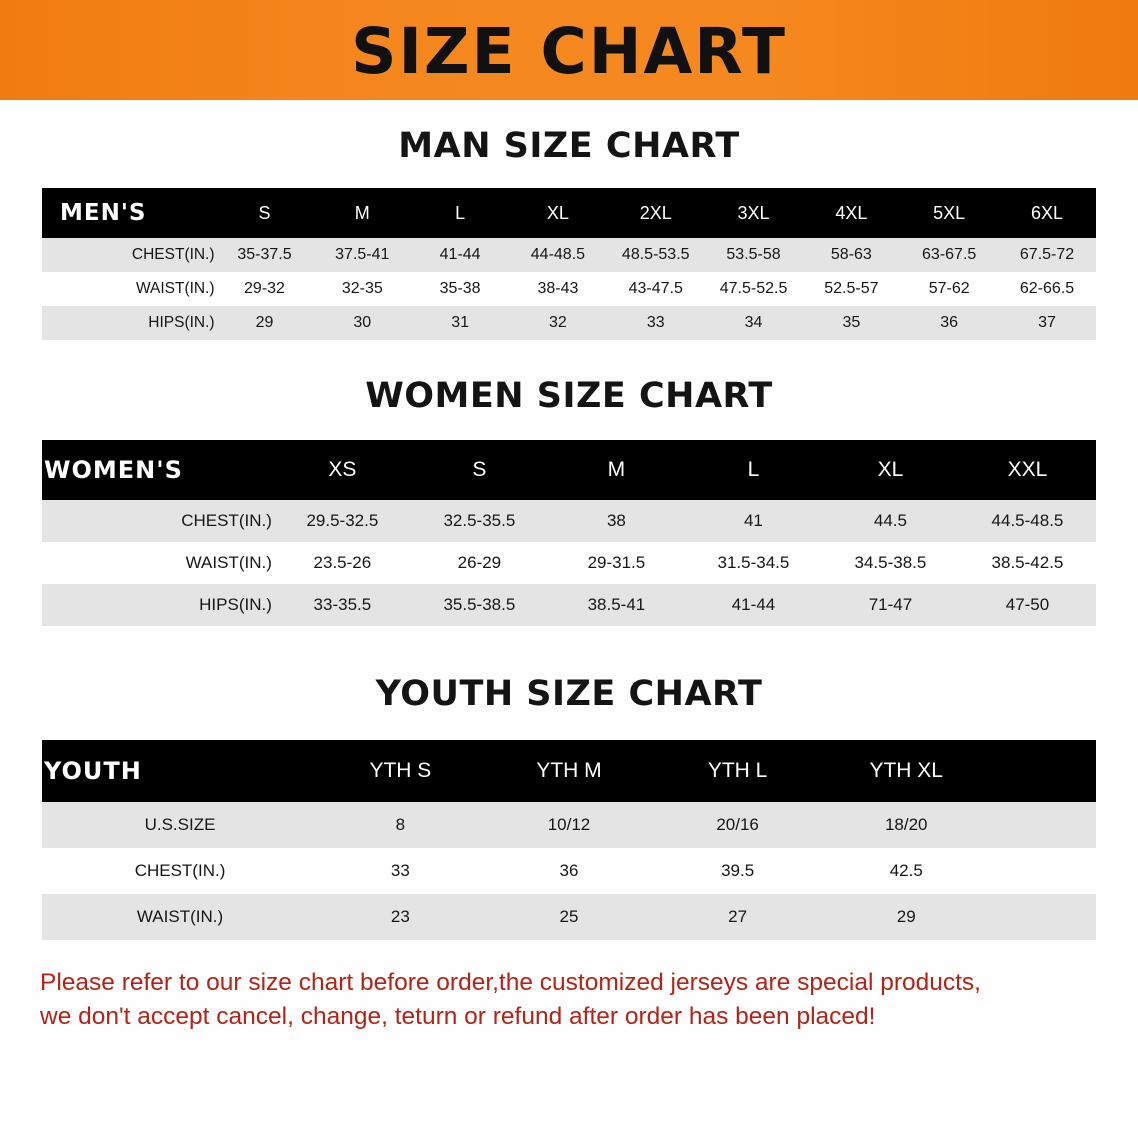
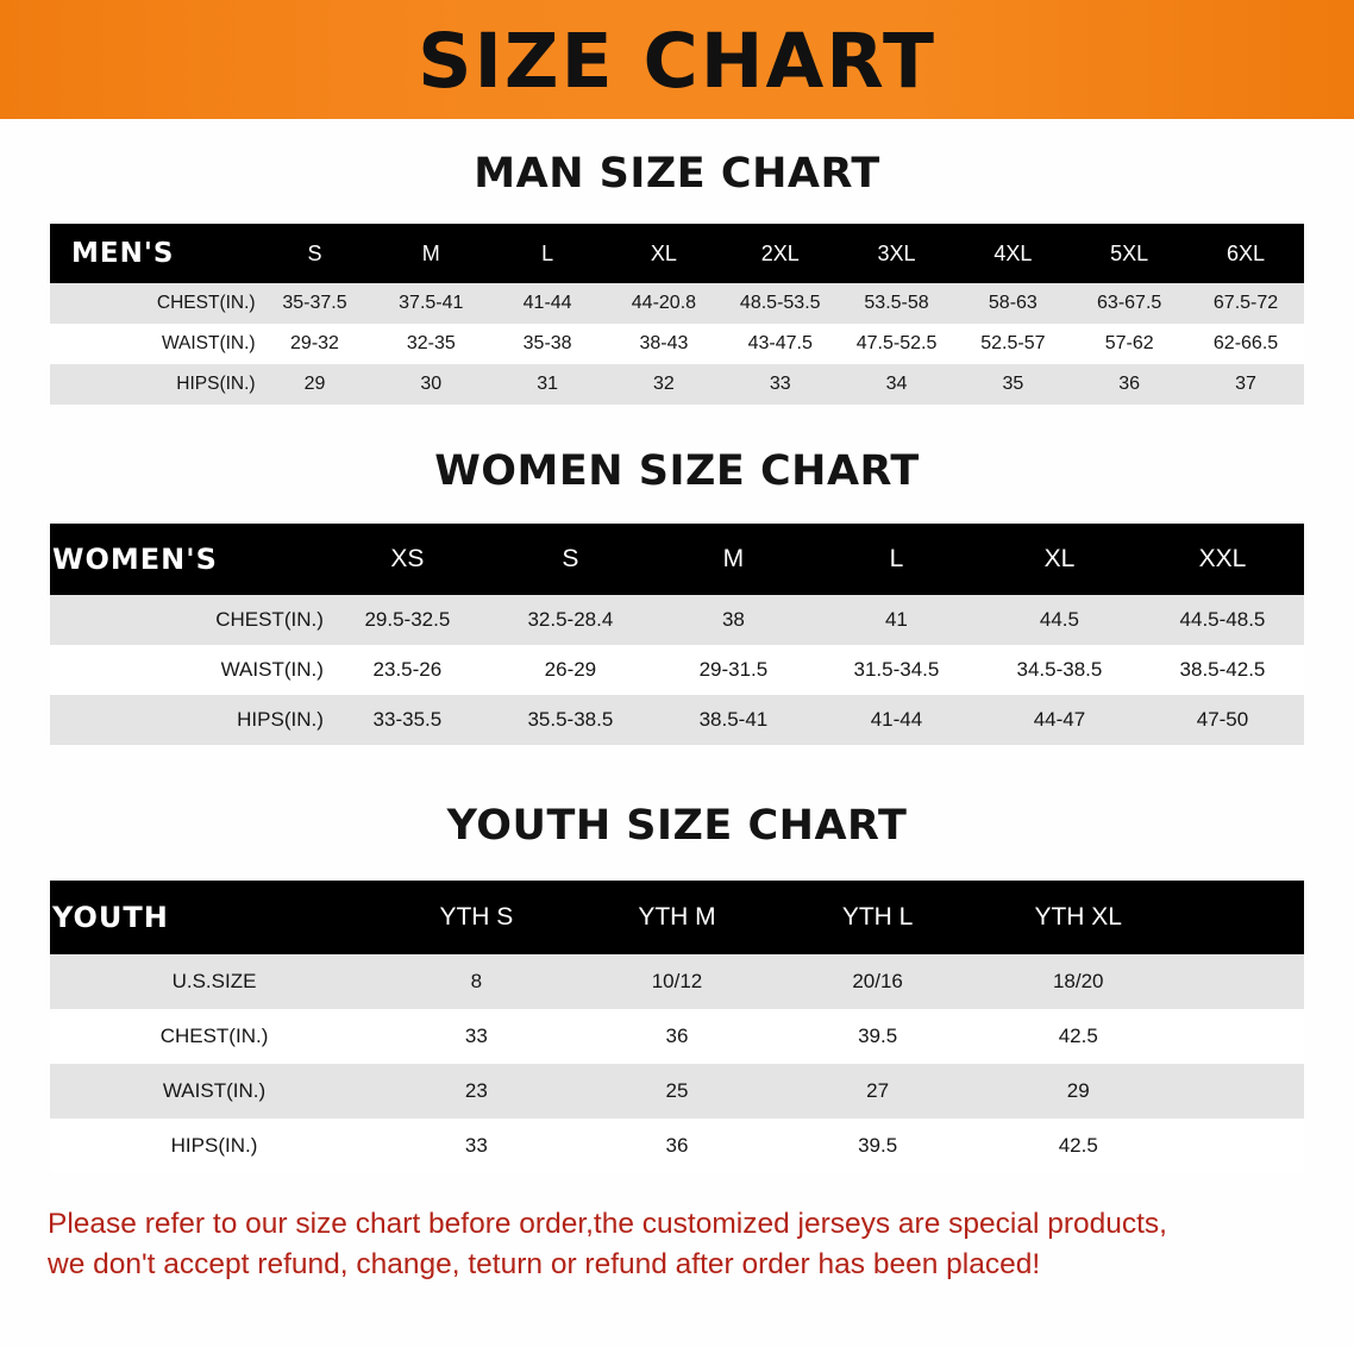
  SIZE CHART
  MAN SIZE CHART
  MEN'S	S	M	L	XL	2XL	3XL	4XL	5XL	6XL
- CHEST(IN.)	35-37.5	37.5-41	41-44	44-48.5	48.5-53.5	53.5-58	58-63	63-67.5	67.5-72
+ CHEST(IN.)	35-37.5	37.5-41	41-44	44-20.8	48.5-53.5	53.5-58	58-63	63-67.5	67.5-72
  WAIST(IN.)	29-32	32-35	35-38	38-43	43-47.5	47.5-52.5	52.5-57	57-62	62-66.5
  HIPS(IN.)	29	30	31	32	33	34	35	36	37
  WOMEN SIZE CHART
  WOMEN'S	XS	S	M	L	XL	XXL
- CHEST(IN.)	29.5-32.5	32.5-35.5	38	41	44.5	44.5-48.5
+ CHEST(IN.)	29.5-32.5	32.5-28.4	38	41	44.5	44.5-48.5
  WAIST(IN.)	23.5-26	26-29	29-31.5	31.5-34.5	34.5-38.5	38.5-42.5
- HIPS(IN.)	33-35.5	35.5-38.5	38.5-41	41-44	71-47	47-50
+ HIPS(IN.)	33-35.5	35.5-38.5	38.5-41	41-44	44-47	47-50
  YOUTH SIZE CHART
  YOUTH	YTH S	YTH M	YTH L	YTH XL
  U.S.SIZE	8	10/12	20/16	18/20
  CHEST(IN.)	33	36	39.5	42.5
  WAIST(IN.)	23	25	27	29
+ HIPS(IN.)	33	36	39.5	42.5
  Please refer to our size chart before order,the customized jerseys are special products,
- we don't accept cancel, change, teturn or refund after order has been placed!
+ we don't accept refund, change, teturn or refund after order has been placed!
